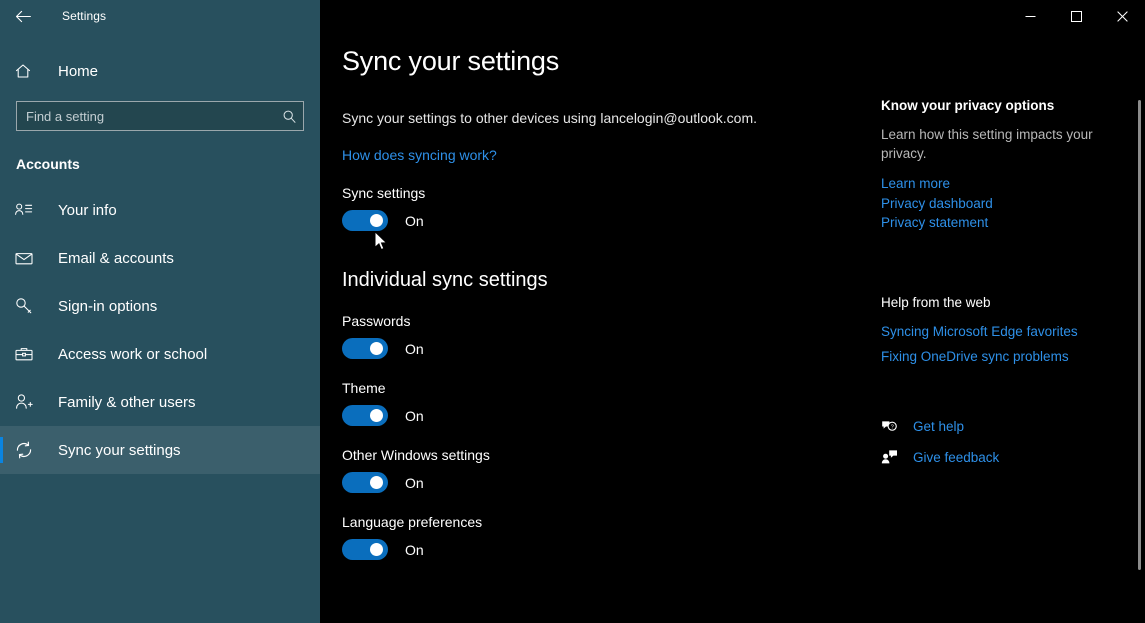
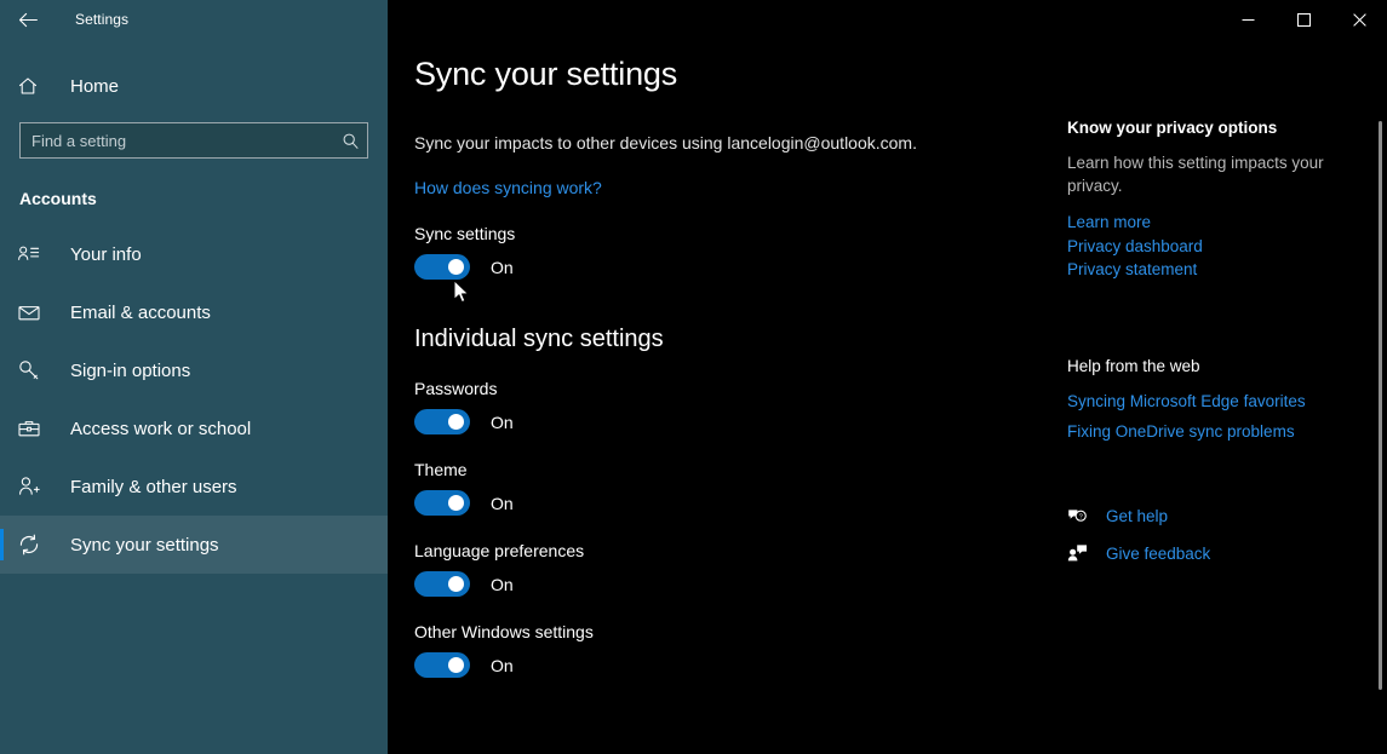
  Home
  Find a setting
  Accounts
  Your info
  Email & accounts
  Sign-in options
  Access work or school
  Family & other users
  Sync your settings
  Sync your settings
- Sync your settings to other devices using lancelogin@outlook.com.
+ Sync your impacts to other devices using lancelogin@outlook.com.
  How does syncing work?
  Sync settings
  On
  Individual sync settings
  Passwords
  On
  Theme
  On
- Other Windows settings
+ Language preferences
  On
- Language preferences
+ Other Windows settings
  On
  Know your privacy options
  Learn how this setting impacts your privacy.
  Learn more
  Privacy dashboard
  Privacy statement
  Help from the web
  Syncing Microsoft Edge favorites
  Fixing OneDrive sync problems
  Get help
  Give feedback
  Settings
